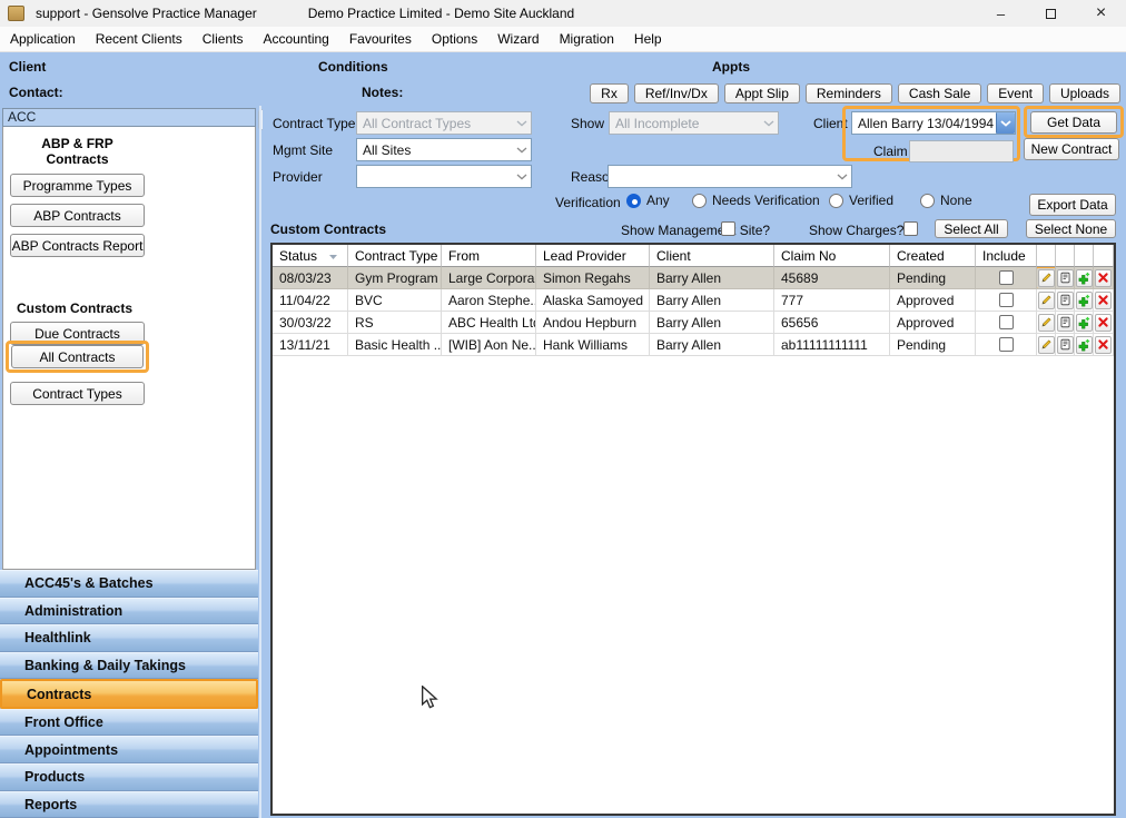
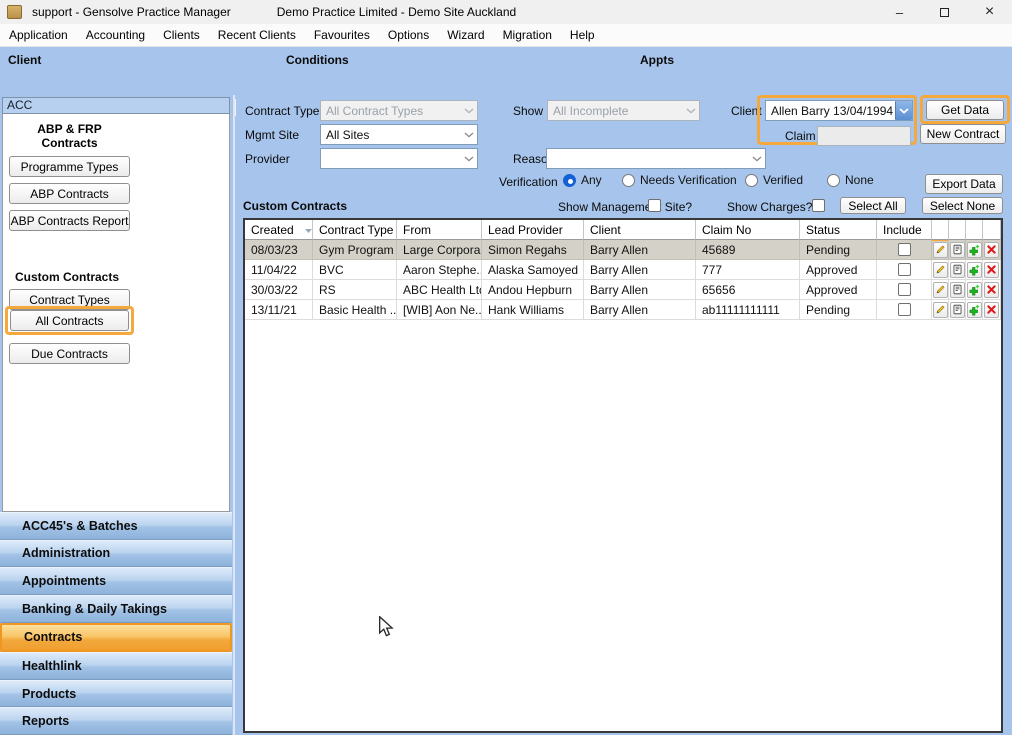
  support - Gensolve Practice Manager
  Demo Practice Limited - Demo Site Auckland
  –
  ×
  Application
- Recent Clients
+ Accounting
  Clients
- Accounting
+ Recent Clients
  Favourites
  Options
  Wizard
  Migration
  Help
  Client
  Conditions
  Appts
- Contact:
- Notes:
- Rx
- Ref/Inv/Dx
- Appt Slip
- Reminders
- Cash Sale
- Event
- Uploads
  ACC
  ABP & FRP
  Contracts
  Programme Types
  ABP Contracts
  ABP Contracts Report
  Custom Contracts
- Due Contracts
+ Contract Types
  All Contracts
- Contract Types
+ Due Contracts
  ACC45's & Batches
  Administration
- Healthlink
+ Appointments
  Banking & Daily Takings
  Contracts
- Front Office
- Appointments
+ Healthlink
  Products
  Reports
  Contract Type
  All Contract Types
  Show
  All Incomplete
  Client
  Allen Barry 13/04/1994
  Get Data
  Mgmt Site
  All Sites
  Claim
  New Contract
  Provider
  Reaso
  Verification
  Any
  Needs Verification
  Verified
  None
  Export Data
  Custom Contracts
  Show Managem Site?
  Show Charges?
  Select All
  Select None
- Status
+ Created
  Contract Type
  From
  Lead Provider
  Client
  Claim No
- Created
+ Status
  Include
  08/03/23
  Gym Program
  Large Corpora
  Simon Regahs
  Barry Allen
  45689
  Pending
  11/04/22
  BVC
  Aaron Stephe..
  Alaska Samoyed
  Barry Allen
  777
  Approved
  30/03/22
  RS
  ABC Health Lt
  Andou Hepburn
  Barry Allen
  65656
  Approved
  13/11/21
  Basic Health ..
  [WIB] Aon Ne..
  Hank Williams
  Barry Allen
  ab11111111111
  Pending
